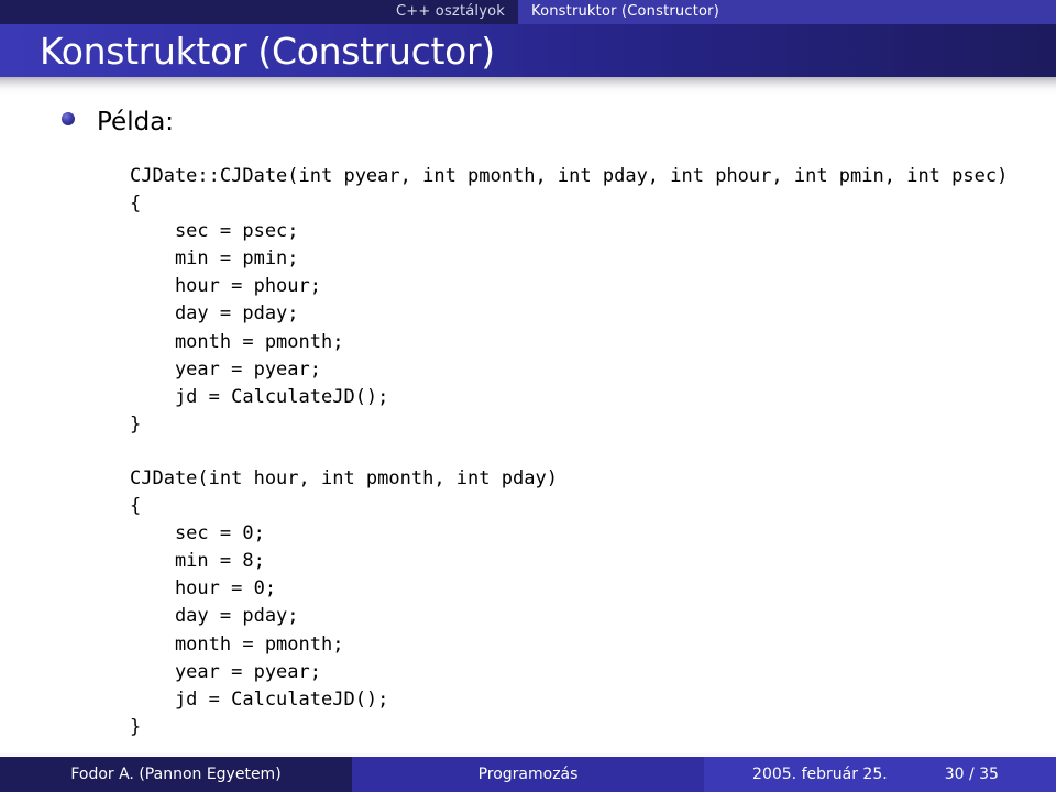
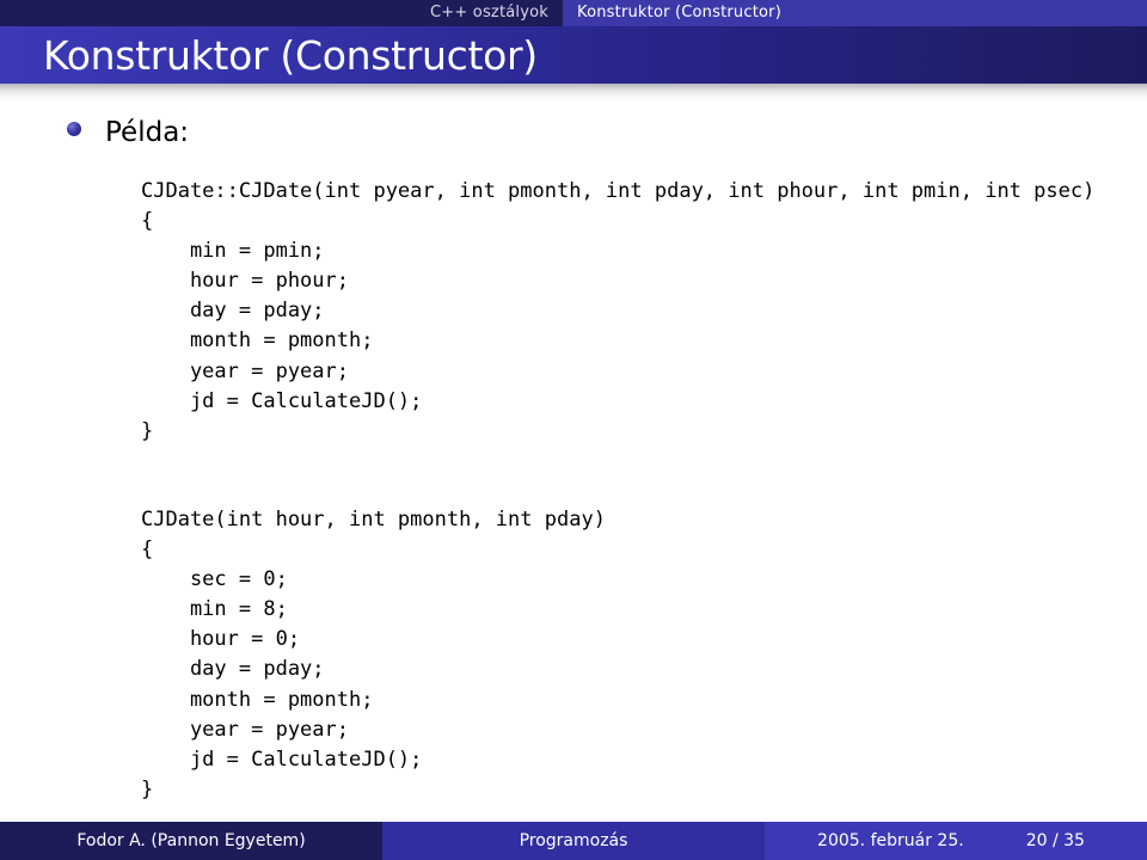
  C++ osztályok
  Konstruktor (Constructor)
  Konstruktor (Constructor)
  Példa:
  CJDate::CJDate(int pyear, int pmonth, int pday, int phour, int pmin, int psec)
  {
- sec = psec;
  min = pmin;
  hour = phour;
  day = pday;
  month = pmonth;
  year = pyear;
  jd = CalculateJD();
  }
  CJDate(int hour, int pmonth, int pday)
  {
  sec = 0;
  min = 8;
  hour = 0;
  day = pday;
  month = pmonth;
  year = pyear;
  jd = CalculateJD();
  }
  Fodor A. (Pannon Egyetem)
  Programozás
  2005. február 25.
- 30 / 35
+ 20 / 35
